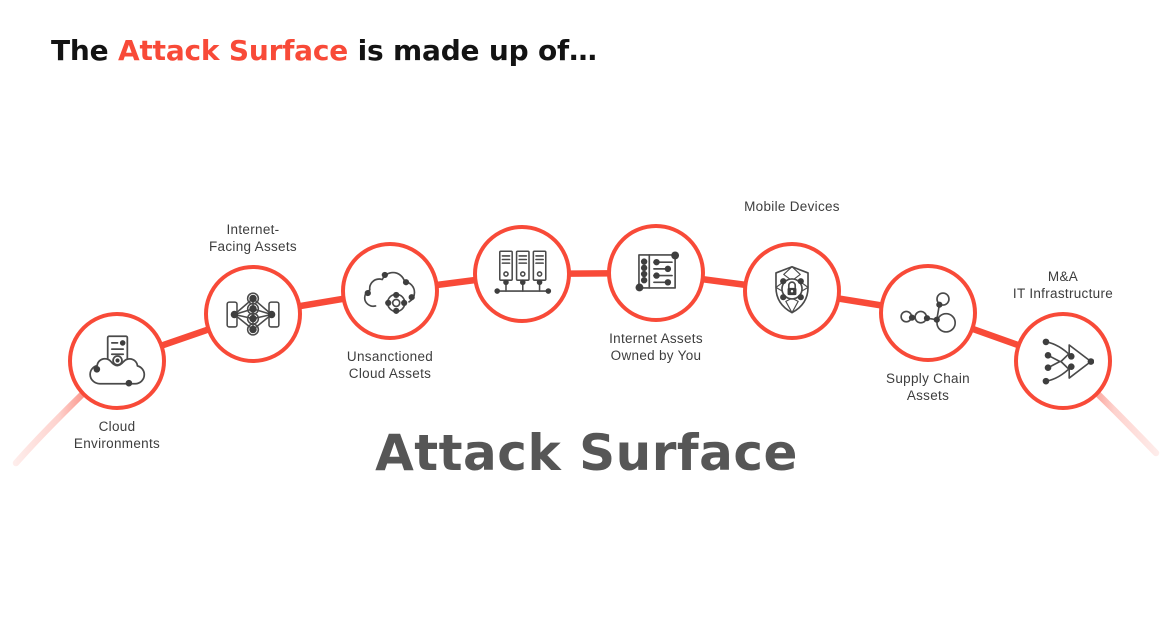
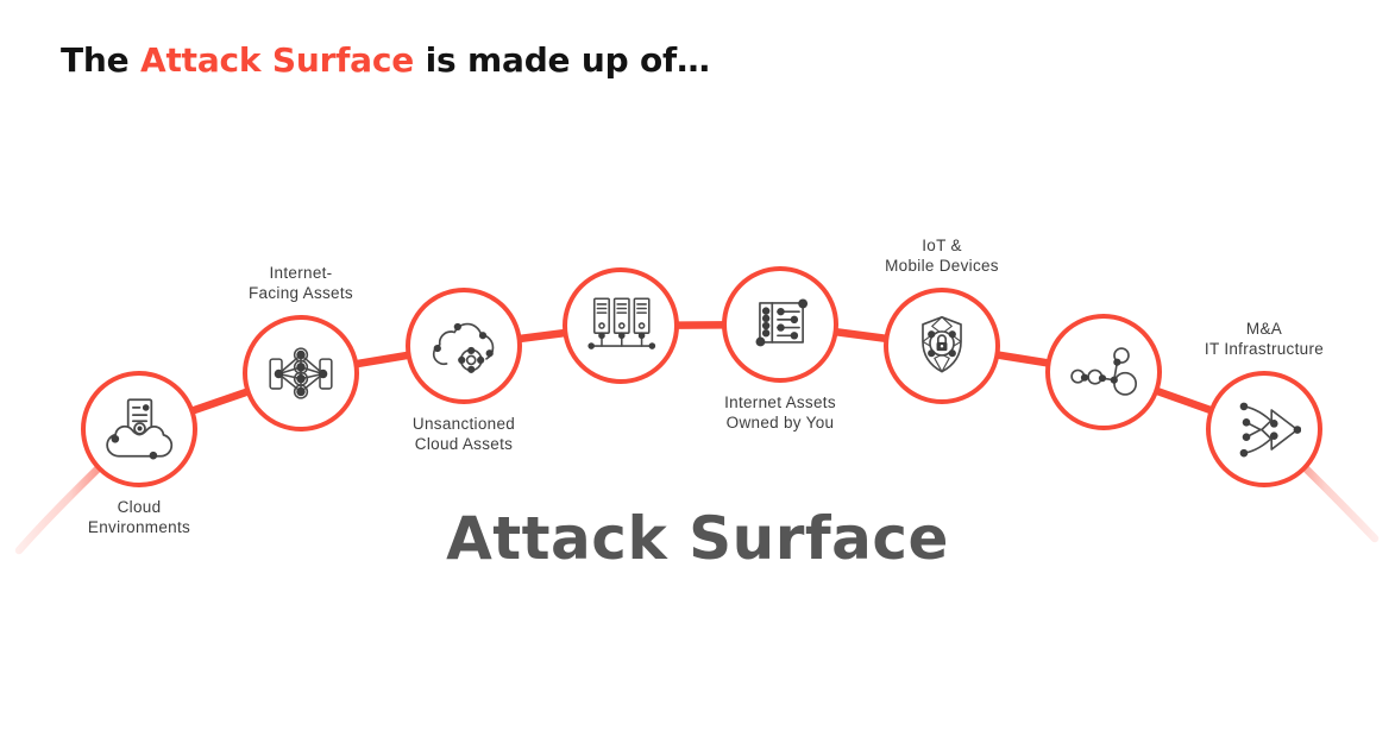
  The Attack Surface is made up of…
  Attack Surface
  Cloud
  Environments
  Internet-
  Facing Assets
  Unsanctioned
  Cloud Assets
  Internet Assets
  Owned by You
+ IoT &
  Mobile Devices
- Supply Chain
- Assets
  M&A
  IT Infrastructure
